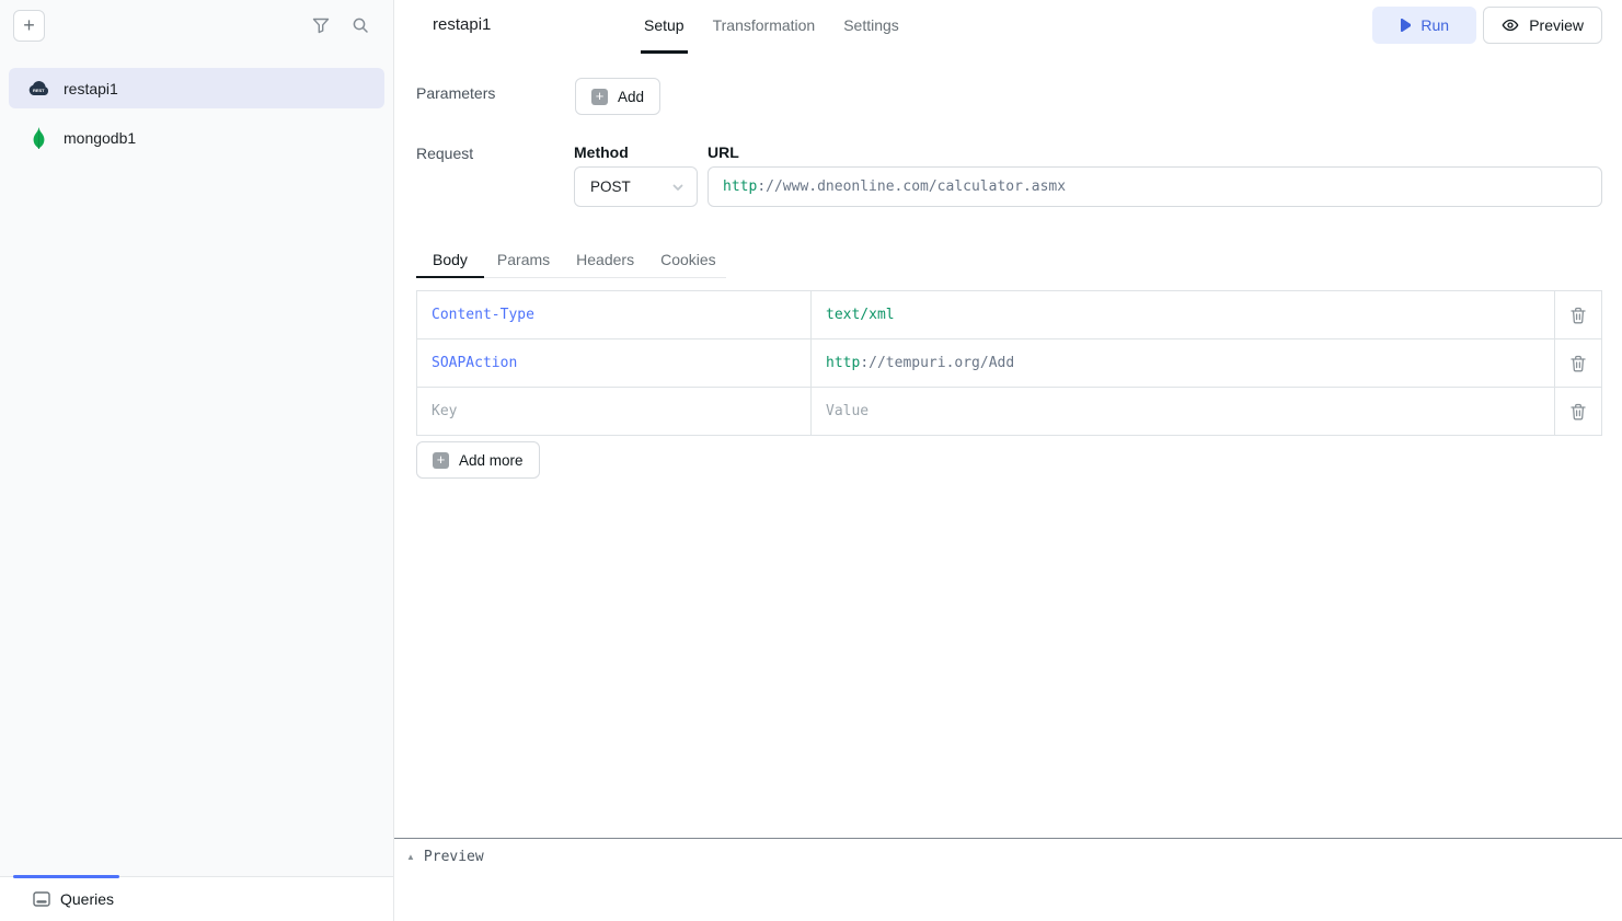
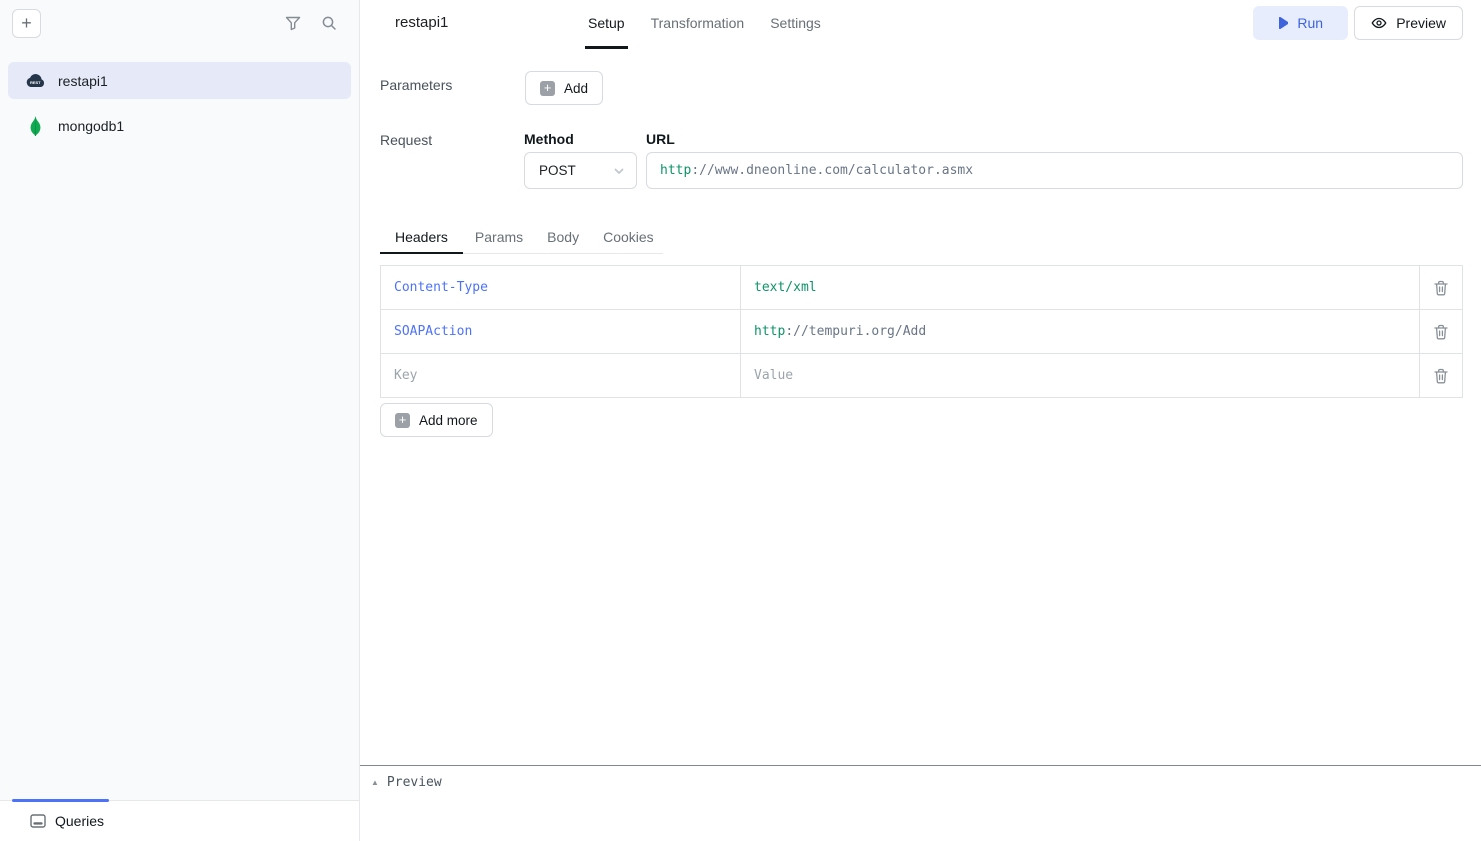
  +
  restapi1
  mongodb1
  Queries
  restapi1
  Setup
  Transformation
  Settings
  Run
  Preview
  Parameters
  +
  Add
  Request
  Method
  URL
  POST
  http
  ://www.dneonline.com/calculator.asmx
- Body
+ Headers
  Params
- Headers
+ Body
  Cookies
  Content-Type
  text/xml
  SOAPAction
  http
  ://tempuri.org/Add
  Key
  Value
  +
  Add more
  ▲
  Preview
